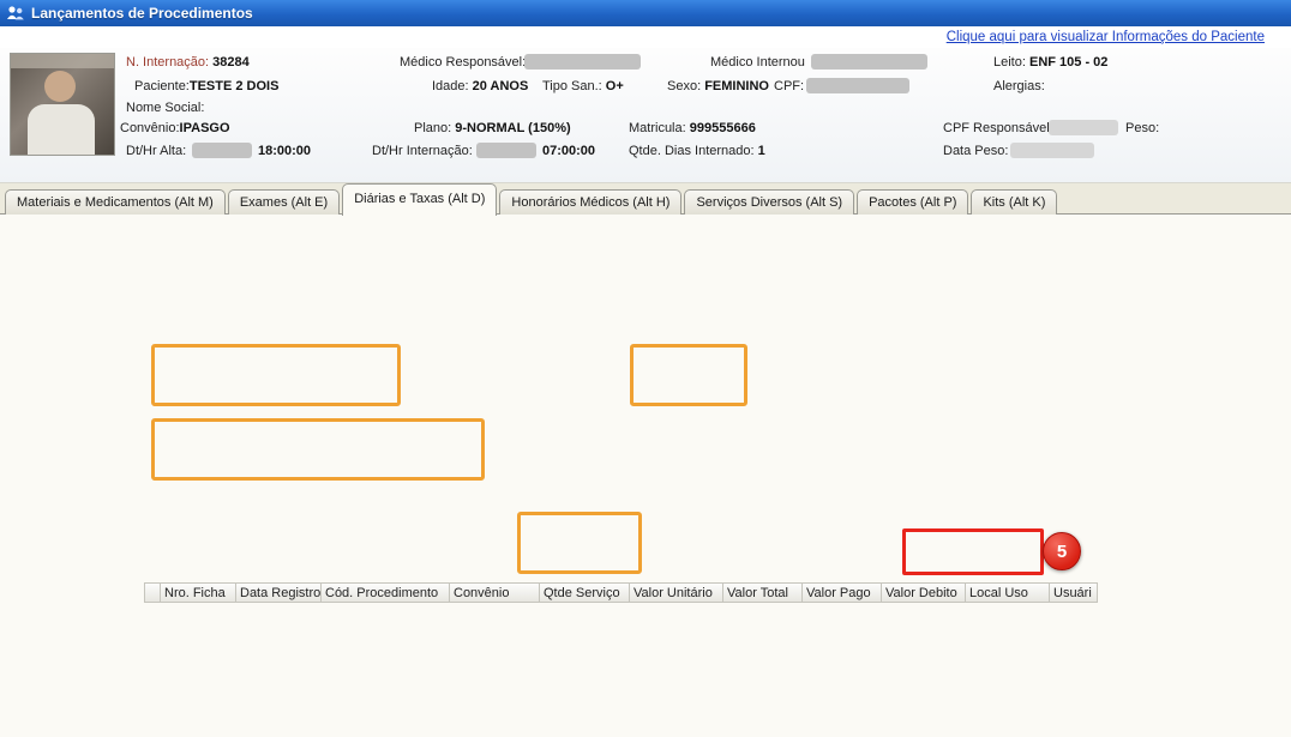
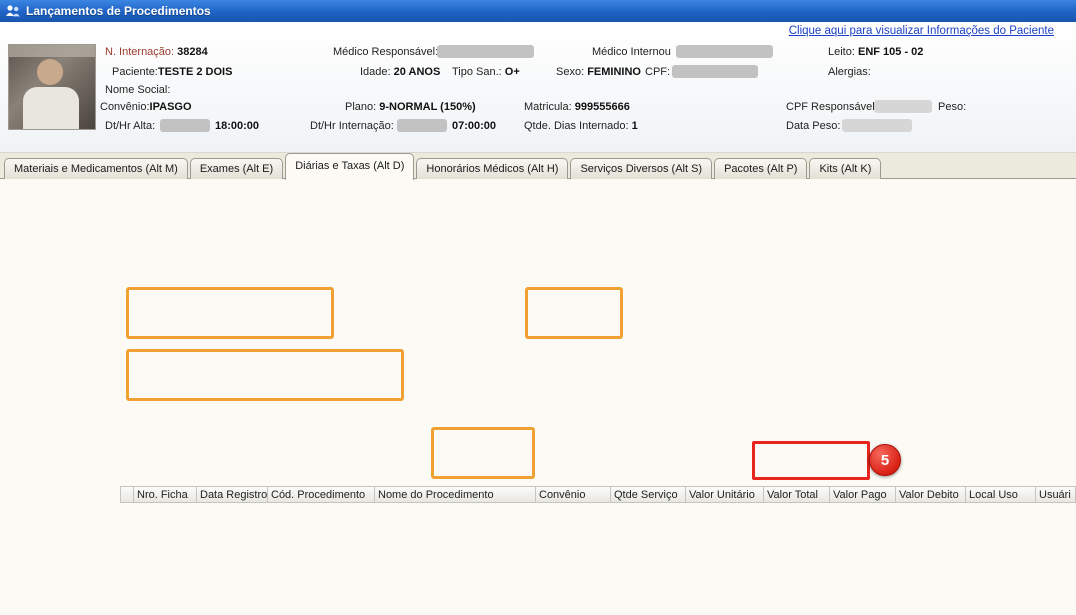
  Lançamentos de Procedimentos
  Clique aqui para visualizar Informações do Paciente
  N. Internação: 38284
  Médico Responsável
  Médico Internou
  Leito: ENF 105 - 02
  Paciente:TESTE 2 DOIS
  Idade: 20 ANOS
  Tipo San.: O+
  Sexo: FEMININO
  CPF:
  Alergias:
  Nome Social:
  Convênio:IPASGO
  Plano: 9-NORMAL (150%)
  Matricula: 999555666
  CPF Responsáve
  Peso:
  Dt/Hr Alta:
  18:00:00
  Dt/Hr Internação:
  07:00:00
  Qtde. Dias Internado: 1
  Data Peso:
  Materiais e Medicamentos (Alt M)
  Exames (Alt E)
  Diárias e Taxas (Alt D)
  Honorários Médicos (Alt H)
  Serviços Diversos (Alt S)
  Pacotes (Alt P)
  Kits (Alt K)
  5
  Nro. Ficha
  Data Registro
  Cód. Procedimento
+ Nome do Procedimento
  Convênio
  Qtde Serviço
  Valor Unitário
  Valor Total
  Valor Pago
  Valor Debito
  Local Uso
  Usuári
